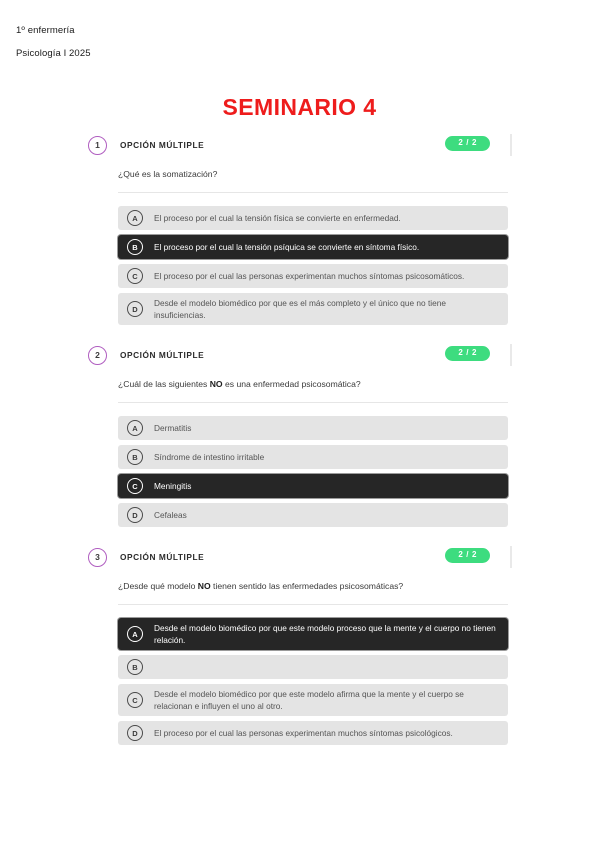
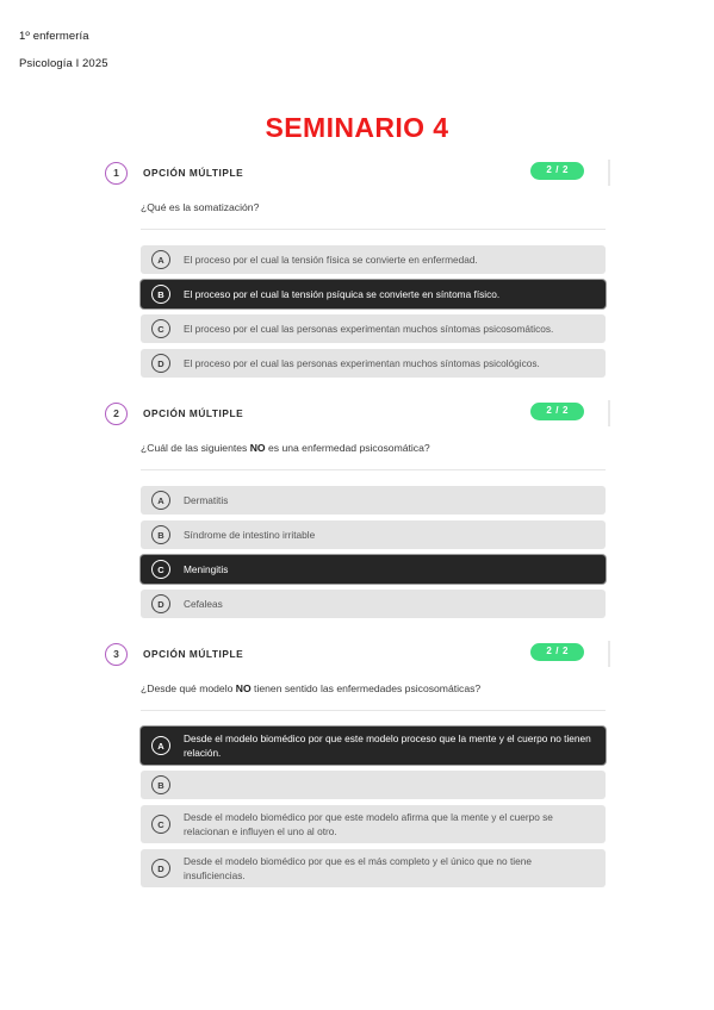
  1º enfermería
  Psicología I 2025
  SEMINARIO 4
  1
  OPCIÓN MÚLTIPLE
  2 / 2
  ¿Qué es la somatización?
  A
  El proceso por el cual la tensión física se convierte en enfermedad.
  B
  El proceso por el cual la tensión psíquica se convierte en síntoma físico.
  C
  El proceso por el cual las personas experimentan muchos síntomas psicosomáticos.
  D
- Desde el modelo biomédico por que es el más completo y el único que no tiene insuficiencias.
+ El proceso por el cual las personas experimentan muchos síntomas psicológicos.
  2
  OPCIÓN MÚLTIPLE
  2 / 2
  ¿Cuál de las siguientes NO es una enfermedad psicosomática?
  A
  Dermatitis
  B
  Síndrome de intestino irritable
  C
  Meningitis
  D
  Cefaleas
  3
  OPCIÓN MÚLTIPLE
  2 / 2
  ¿Desde qué modelo NO tienen sentido las enfermedades psicosomáticas?
  A
  Desde el modelo biomédico por que este modelo proceso que la mente y el cuerpo no tienen relación.
  B
  C
  Desde el modelo biomédico por que este modelo afirma que la mente y el cuerpo se relacionan e influyen el uno al otro.
  D
- El proceso por el cual las personas experimentan muchos síntomas psicológicos.
+ Desde el modelo biomédico por que es el más completo y el único que no tiene insuficiencias.
